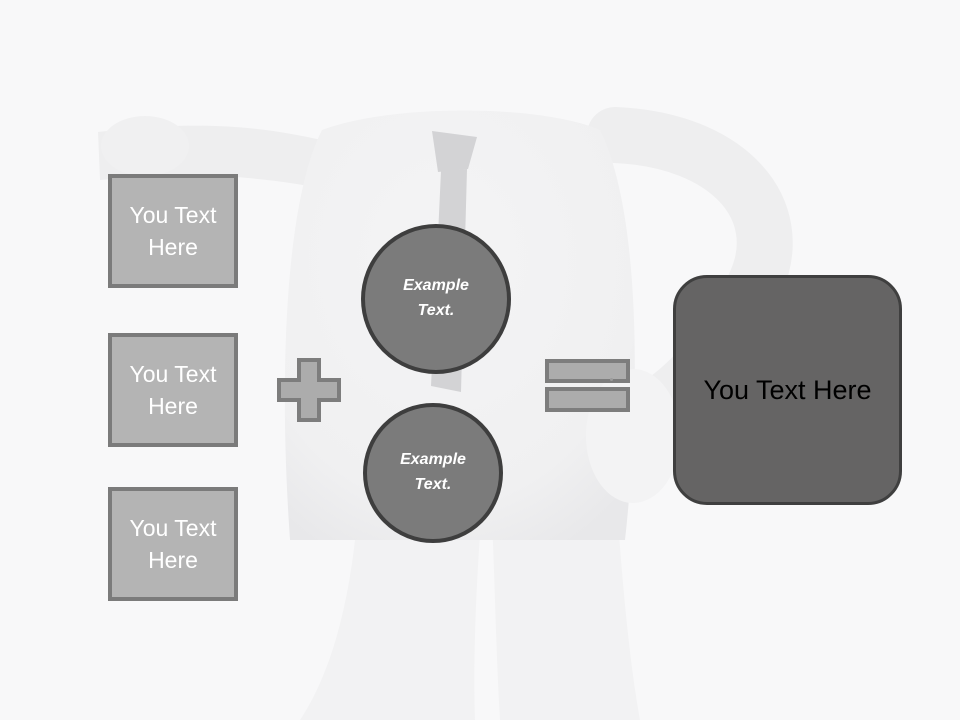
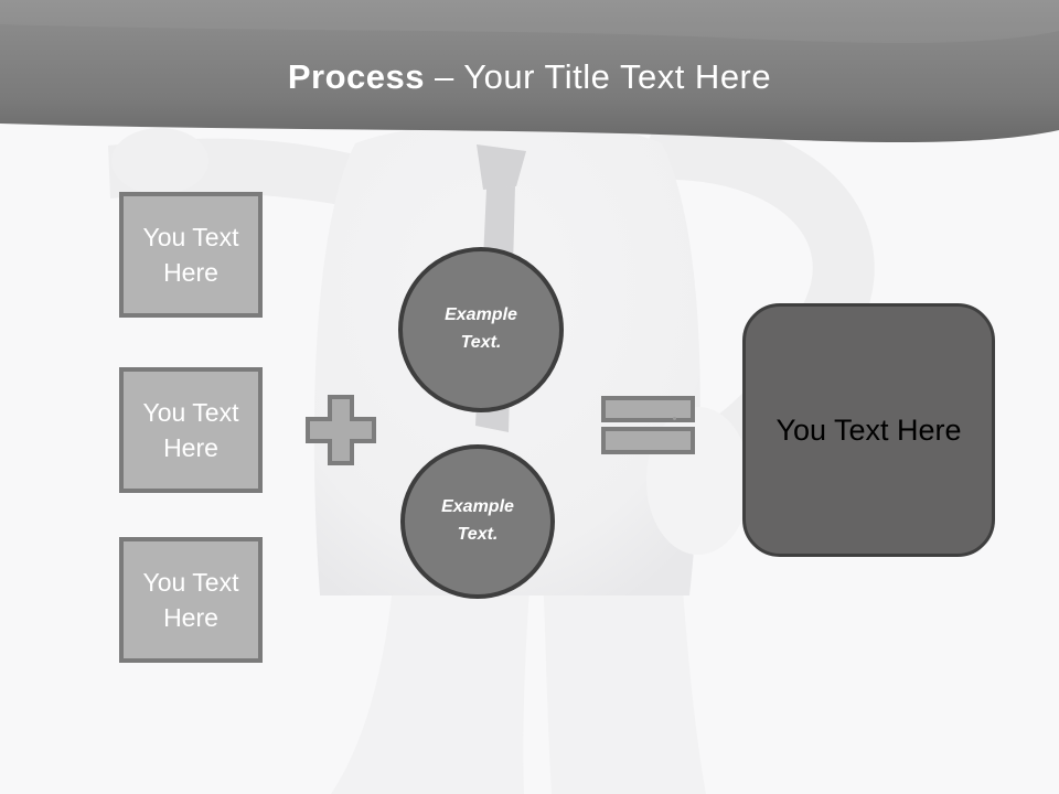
+ Process – Your Title Text Here
  You Text Here
  You Text Here
  You Text Here
  Example Text.
  Example Text.
  You Text Here
